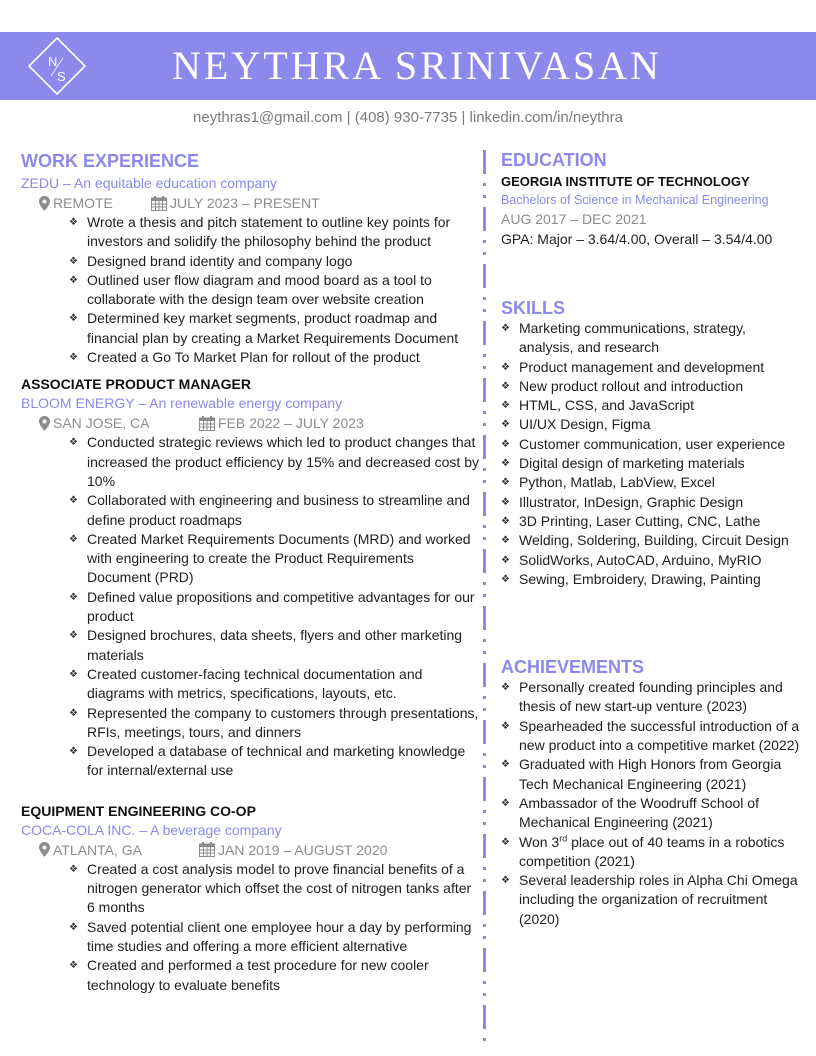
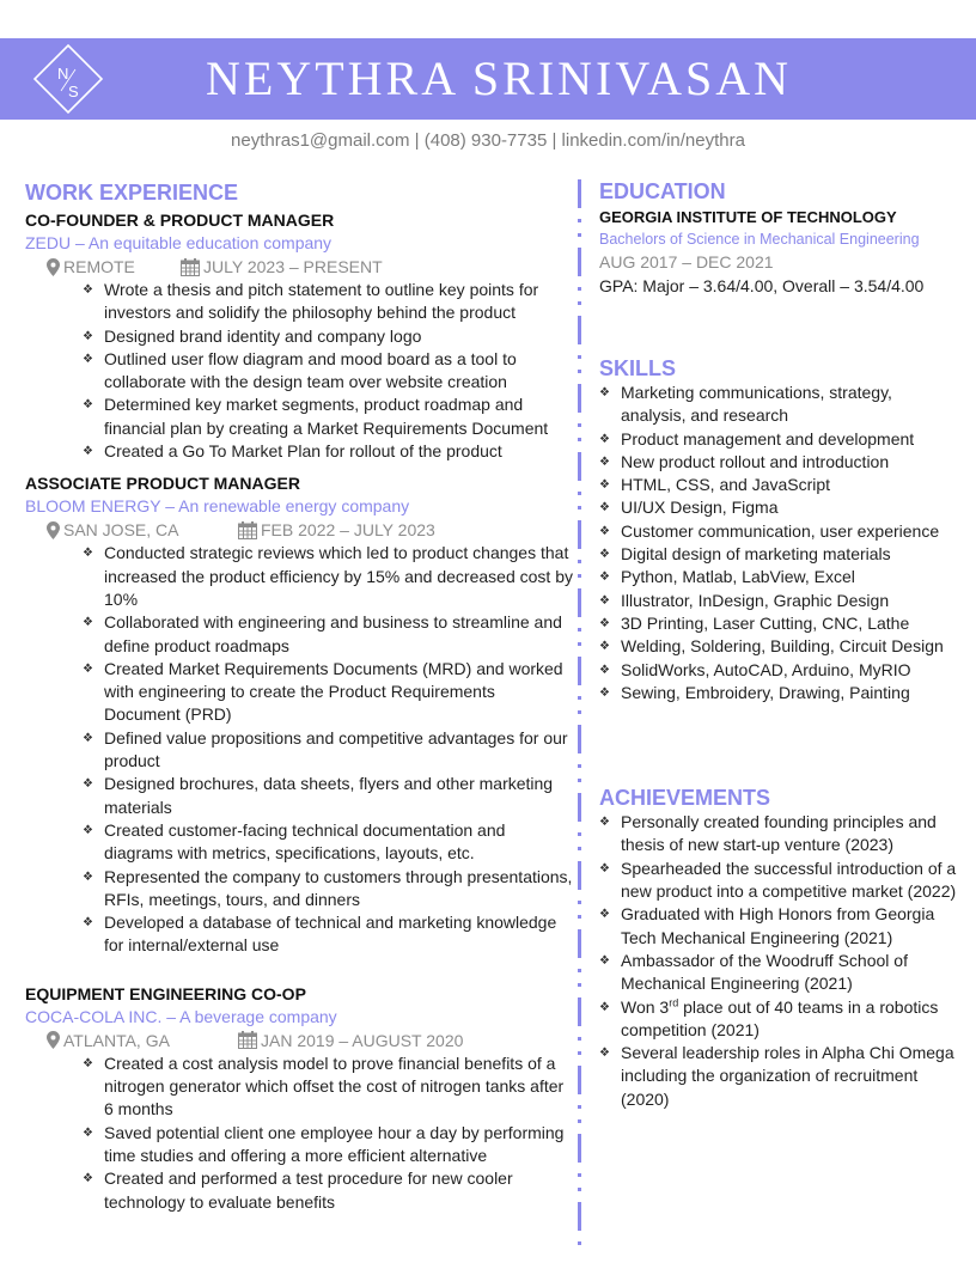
  N
  S
  NEYTHRA SRINIVASAN
  neythras1@gmail.com | (408) 930-7735 | linkedin.com/in/neythra
  WORK EXPERIENCE
+ CO-FOUNDER & PRODUCT MANAGER
  ZEDU – An equitable education company
  REMOTE
  JULY 2023 – PRESENT
  ❖
  Wrote a thesis and pitch statement to outline key points for investors and solidify the philosophy behind the product
  ❖
  Designed brand identity and company logo
  ❖
  Outlined user flow diagram and mood board as a tool to collaborate with the design team over website creation
  ❖
  Determined key market segments, product roadmap and financial plan by creating a Market Requirements Document
  ❖
  Created a Go To Market Plan for rollout of the product
  ASSOCIATE PRODUCT MANAGER
  BLOOM ENERGY – An renewable energy company
  SAN JOSE, CA
  FEB 2022 – JULY 2023
  ❖
  Conducted strategic reviews which led to product changes that increased the product efficiency by 15% and decreased cost by 10%
  ❖
  Collaborated with engineering and business to streamline and define product roadmaps
  ❖
  Created Market Requirements Documents (MRD) and worked with engineering to create the Product Requirements Document (PRD)
  ❖
  Defined value propositions and competitive advantages for our product
  ❖
  Designed brochures, data sheets, flyers and other marketing materials
  ❖
  Created customer-facing technical documentation and diagrams with metrics, specifications, layouts, etc.
  ❖
  Represented the company to customers through presentations, RFIs, meetings, tours, and dinners
  ❖
  Developed a database of technical and marketing knowledge for internal/external use
  EQUIPMENT ENGINEERING CO-OP
  COCA-COLA INC. – A beverage company
  ATLANTA, GA
  JAN 2019 – AUGUST 2020
  ❖
  Created a cost analysis model to prove financial benefits of a nitrogen generator which offset the cost of nitrogen tanks after 6 months
  ❖
  Saved potential client one employee hour a day by performing time studies and offering a more efficient alternative
  ❖
  Created and performed a test procedure for new cooler technology to evaluate benefits
  EDUCATION
  GEORGIA INSTITUTE OF TECHNOLOGY
  Bachelors of Science in Mechanical Engineering
  AUG 2017 – DEC 2021
  GPA: Major – 3.64/4.00, Overall – 3.54/4.00
  SKILLS
  ❖
  Marketing communications, strategy, analysis, and research
  ❖
  Product management and development
  ❖
  New product rollout and introduction
  ❖
  HTML, CSS, and JavaScript
  ❖
  UI/UX Design, Figma
  ❖
  Customer communication, user experience
  ❖
  Digital design of marketing materials
  ❖
  Python, Matlab, LabView, Excel
  ❖
  Illustrator, InDesign, Graphic Design
  ❖
  3D Printing, Laser Cutting, CNC, Lathe
  ❖
  Welding, Soldering, Building, Circuit Design
  ❖
  SolidWorks, AutoCAD, Arduino, MyRIO
  ❖
  Sewing, Embroidery, Drawing, Painting
  ACHIEVEMENTS
  ❖
  Personally created founding principles and thesis of new start-up venture (2023)
  ❖
  Spearheaded the successful introduction of a new product into a competitive market (2022)
  ❖
  Graduated with High Honors from Georgia Tech Mechanical Engineering (2021)
  ❖
  Ambassador of the Woodruff School of Mechanical Engineering (2021)
  ❖
  Won 3rd place out of 40 teams in a robotics competition (2021)
  ❖
  Several leadership roles in Alpha Chi Omega including the organization of recruitment (2020)
